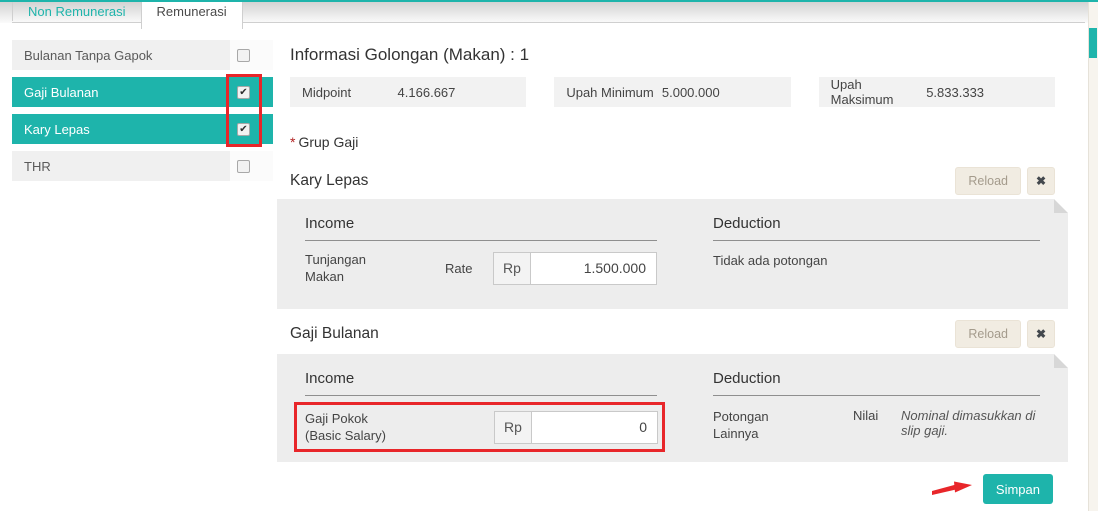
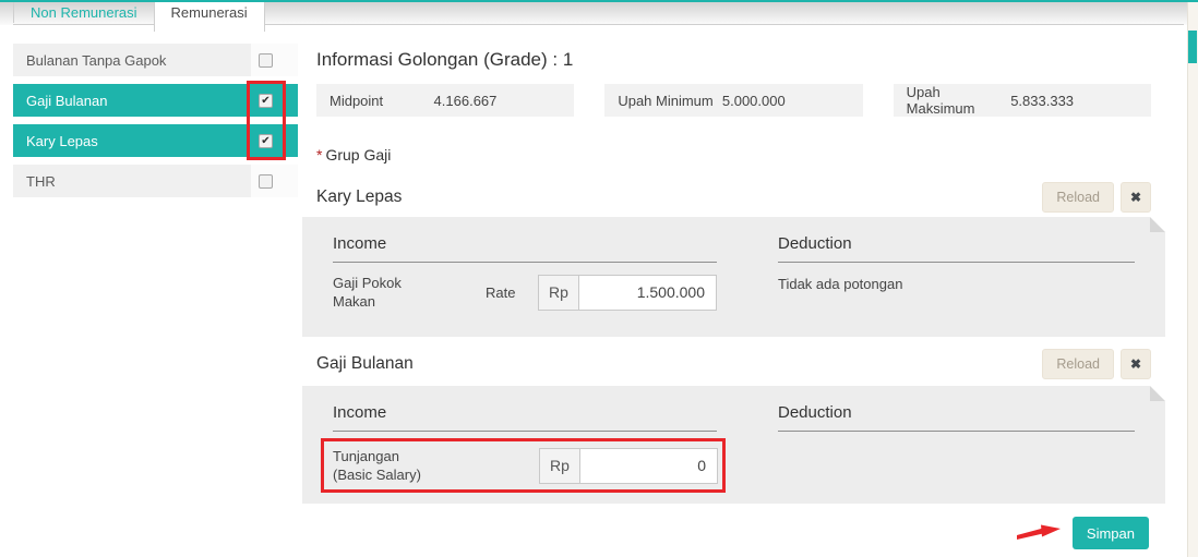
  Non Remunerasi
  Remunerasi
  Bulanan Tanpa Gapok
  Gaji Bulanan
  ✔
  Kary Lepas
  ✔
  THR
- Informasi Golongan (Makan) : 1
+ Informasi Golongan (Grade) : 1
  Midpoint
  4.166.667
  Upah Minimum
  5.000.000
  Upah Maksimum
  5.833.333
  * Grup Gaji
  Kary Lepas
  Reload
  ✖
  Income
- Tunjangan
+ Gaji Pokok
  Makan
  Rate
  Rp
  1.500.000
  Deduction
  Tidak ada potongan
  Gaji Bulanan
  Reload
  ✖
  Income
- Gaji Pokok
+ Tunjangan
  (Basic Salary)
  Rp
  0
  Deduction
- Potongan
- Lainnya
- Nilai
- Nominal dimasukkan di slip gaji.
  Simpan
